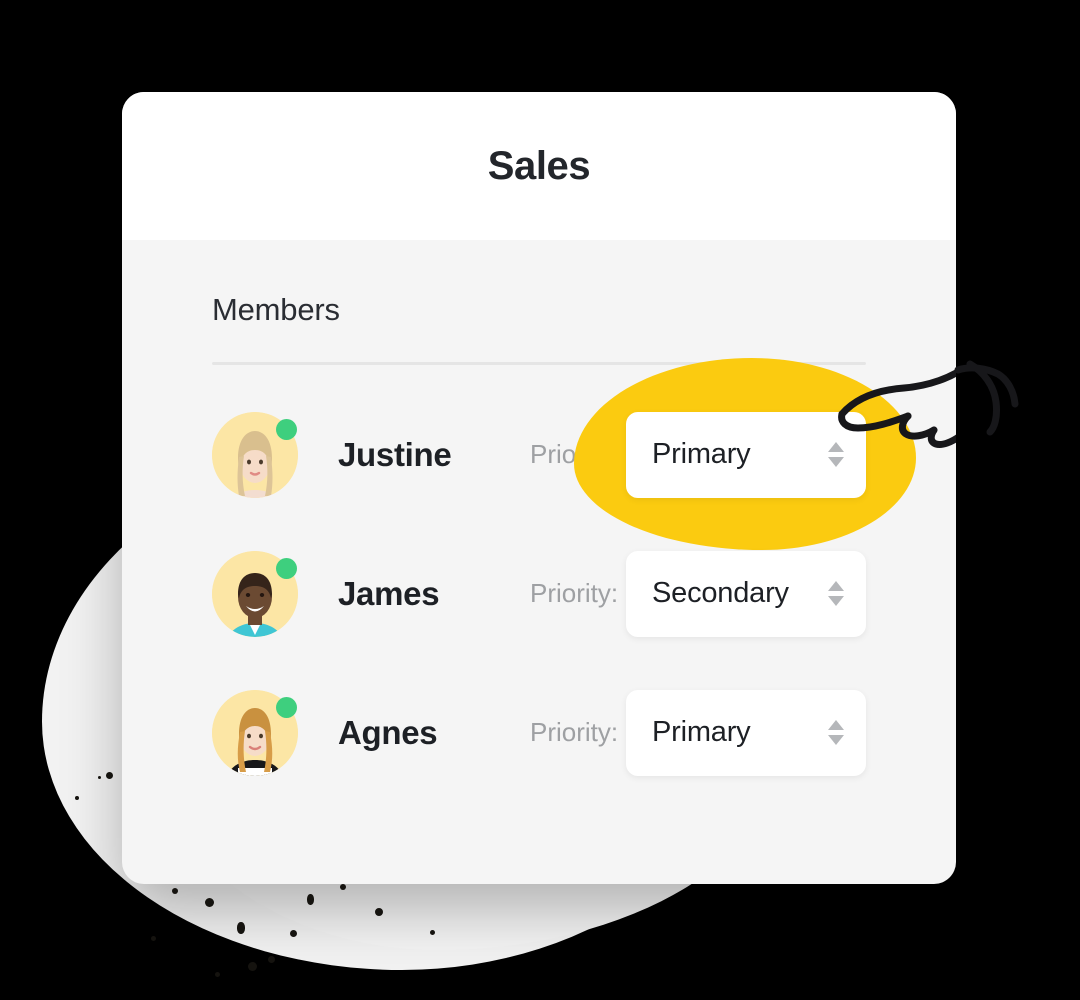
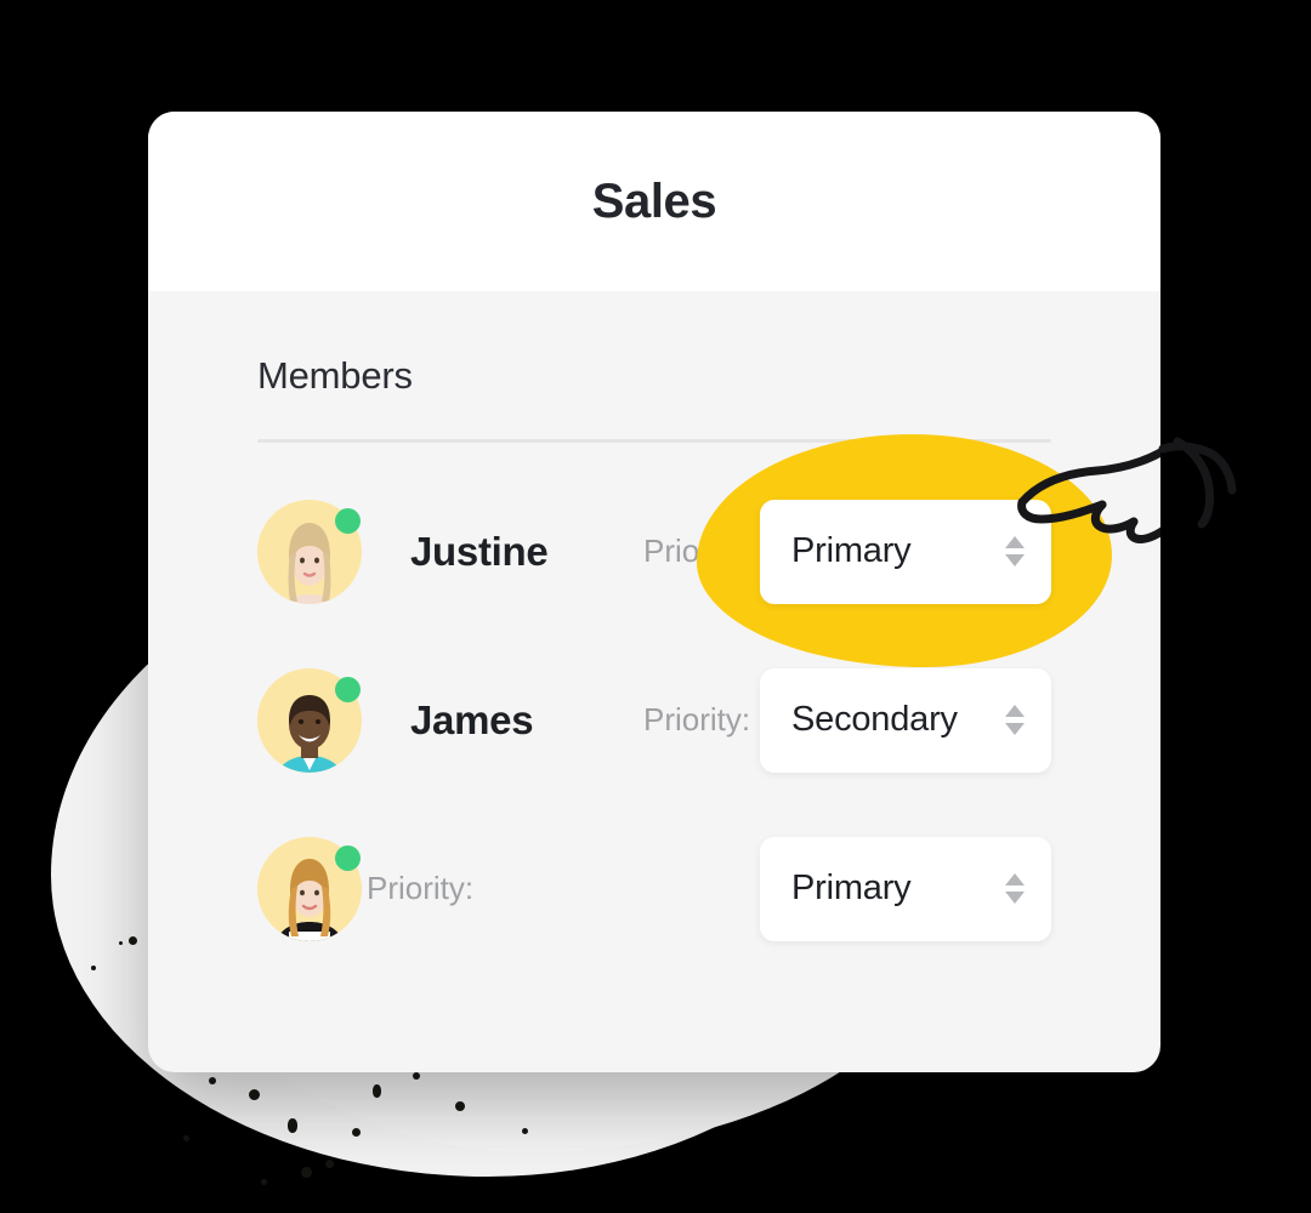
  Sales
  Members
  Justine
  Primary
  James
  Priority:
  Secondary
- Agnes
  Priority:
  Primary
